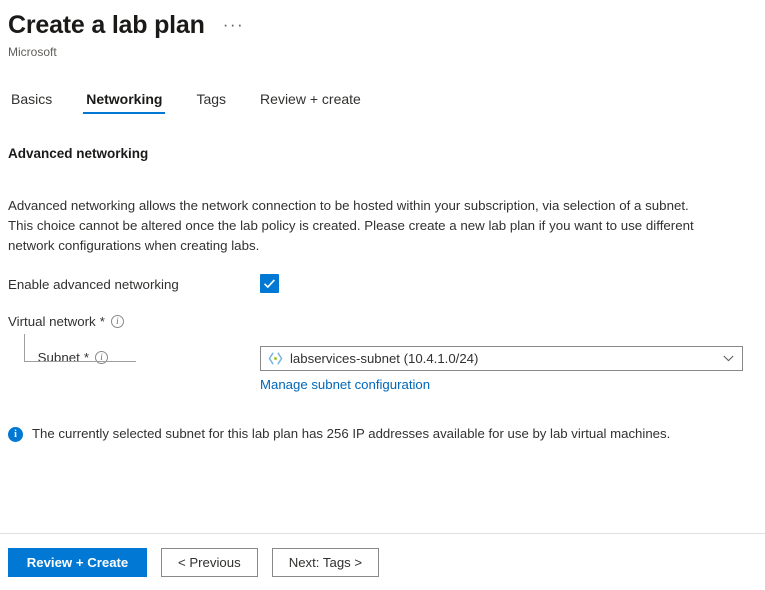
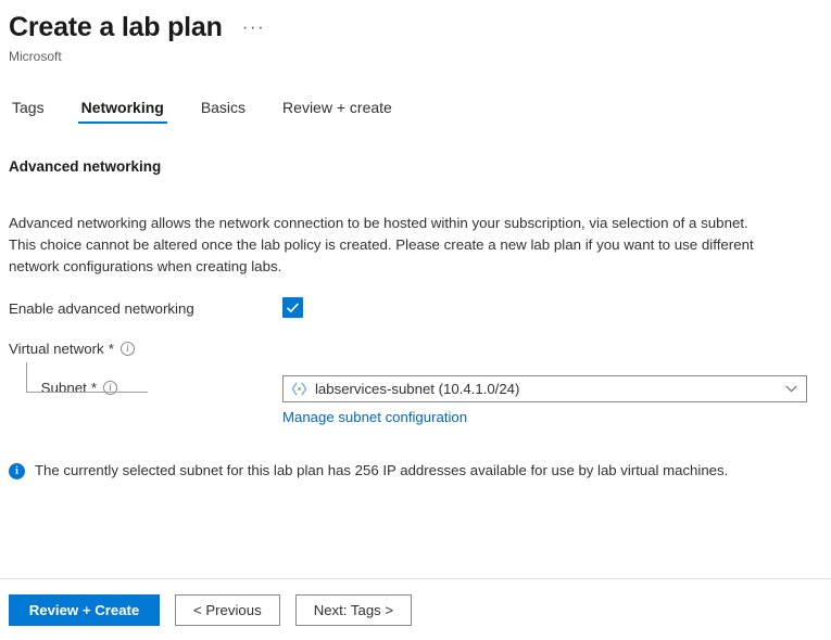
  Create a lab plan
  ···
  Microsoft
- Basics
+ Tags
  Networking
- Tags
+ Basics
  Review + create
  Advanced networking
  Advanced networking allows the network connection to be hosted within your subscription, via selection of a subnet. This choice cannot be altered once the lab policy is created. Please create a new lab plan if you want to use different network configurations when creating labs.
  Enable advanced networking
  Virtual network
  *
  i
  Subnet
  *
  i
  labservices-subnet (10.4.1.0/24)
  Manage subnet configuration
  i
  The currently selected subnet for this lab plan has 256 IP addresses available for use by lab virtual machines.
  Review + Create
  < Previous
  Next: Tags >
